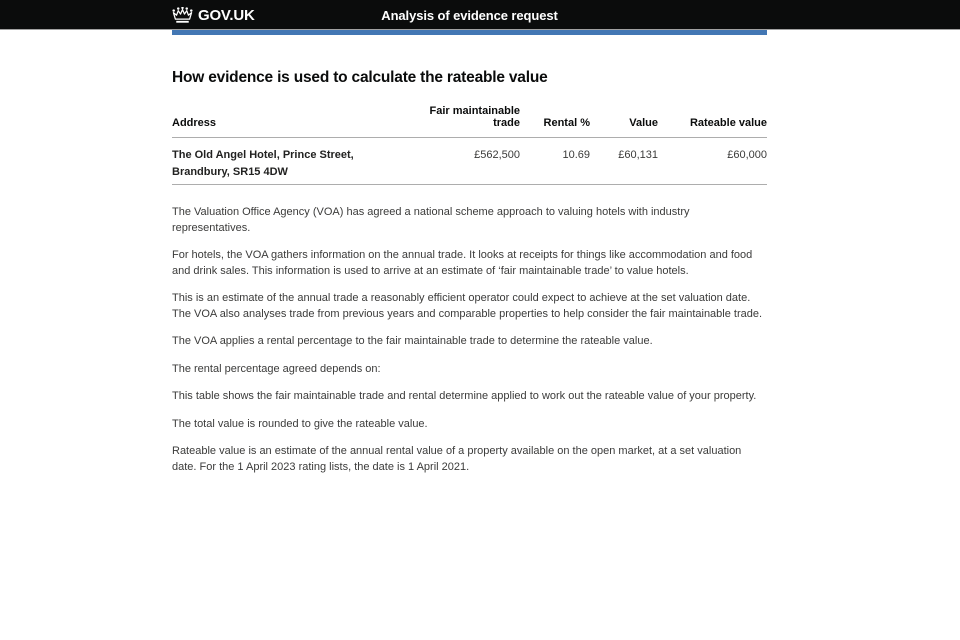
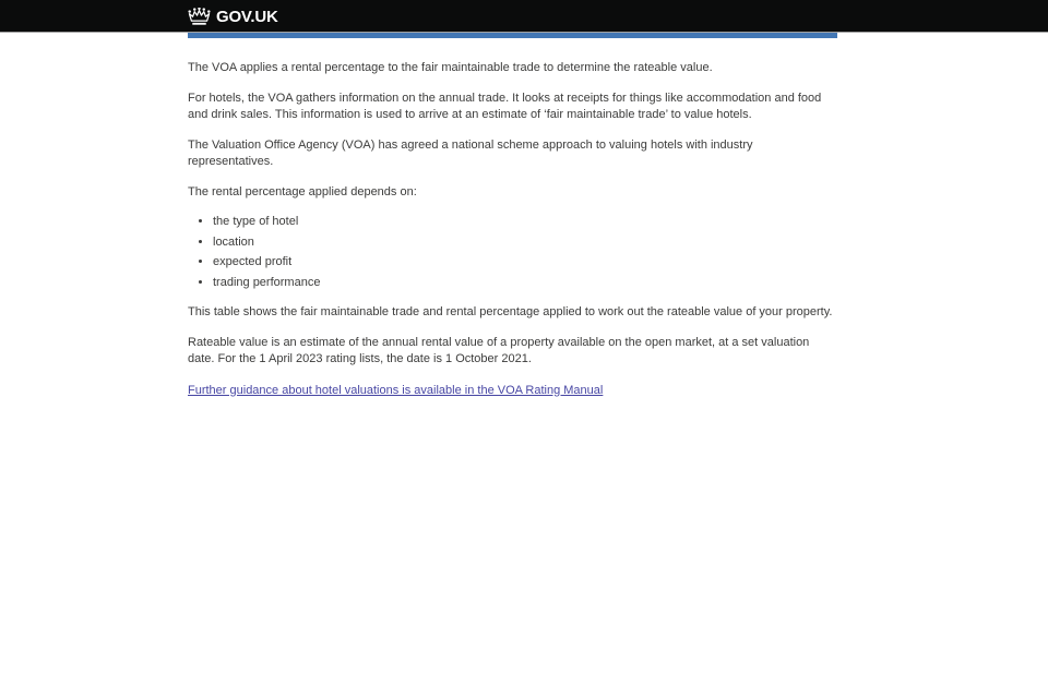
  GOV.UK
- Analysis of evidence request
- How evidence is used to calculate the rateable value
- Address	Fair maintainable trade	Rental %	Value	Rateable value
- The Old Angel Hotel, Prince Street, Brandbury, SR15 4DW	£562,500	10.69	£60,131	£60,000
- The Valuation Office Agency (VOA) has agreed a national scheme approach to valuing hotels with industry representatives.
+ The VOA applies a rental percentage to the fair maintainable trade to determine the rateable value.
  For hotels, the VOA gathers information on the annual trade. It looks at receipts for things like accommodation and food and drink sales. This information is used to arrive at an estimate of ‘fair maintainable trade’ to value hotels.
- This is an estimate of the annual trade a reasonably efficient operator could expect to achieve at the set valuation date. The VOA also analyses trade from previous years and comparable properties to help consider the fair maintainable trade.
- The VOA applies a rental percentage to the fair maintainable trade to determine the rateable value.
+ The Valuation Office Agency (VOA) has agreed a national scheme approach to valuing hotels with industry representatives.
- The rental percentage agreed depends on:
+ The rental percentage applied depends on:
+ the type of hotel
+ location
+ expected profit
+ trading performance
- This table shows the fair maintainable trade and rental determine applied to work out the rateable value of your property.
+ This table shows the fair maintainable trade and rental percentage applied to work out the rateable value of your property.
- The total value is rounded to give the rateable value.
- Rateable value is an estimate of the annual rental value of a property available on the open market, at a set valuation date. For the 1 April 2023 rating lists, the date is 1 April 2021.
+ Rateable value is an estimate of the annual rental value of a property available on the open market, at a set valuation date. For the 1 April 2023 rating lists, the date is 1 October 2021.
+ Further guidance about hotel valuations is available in the VOA Rating Manual
